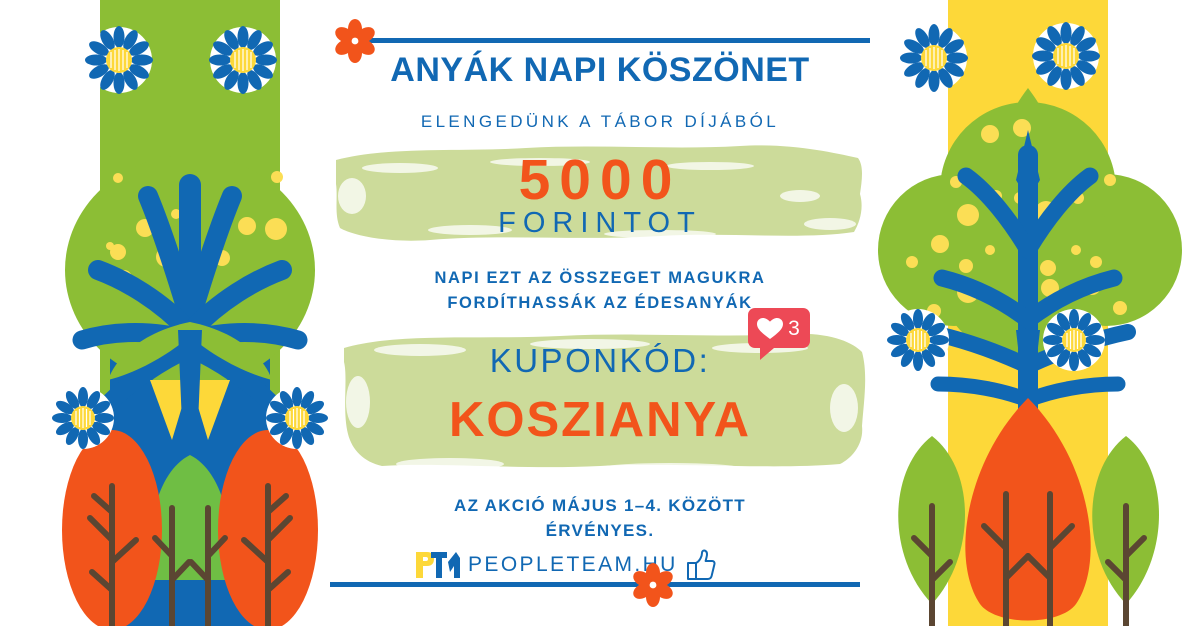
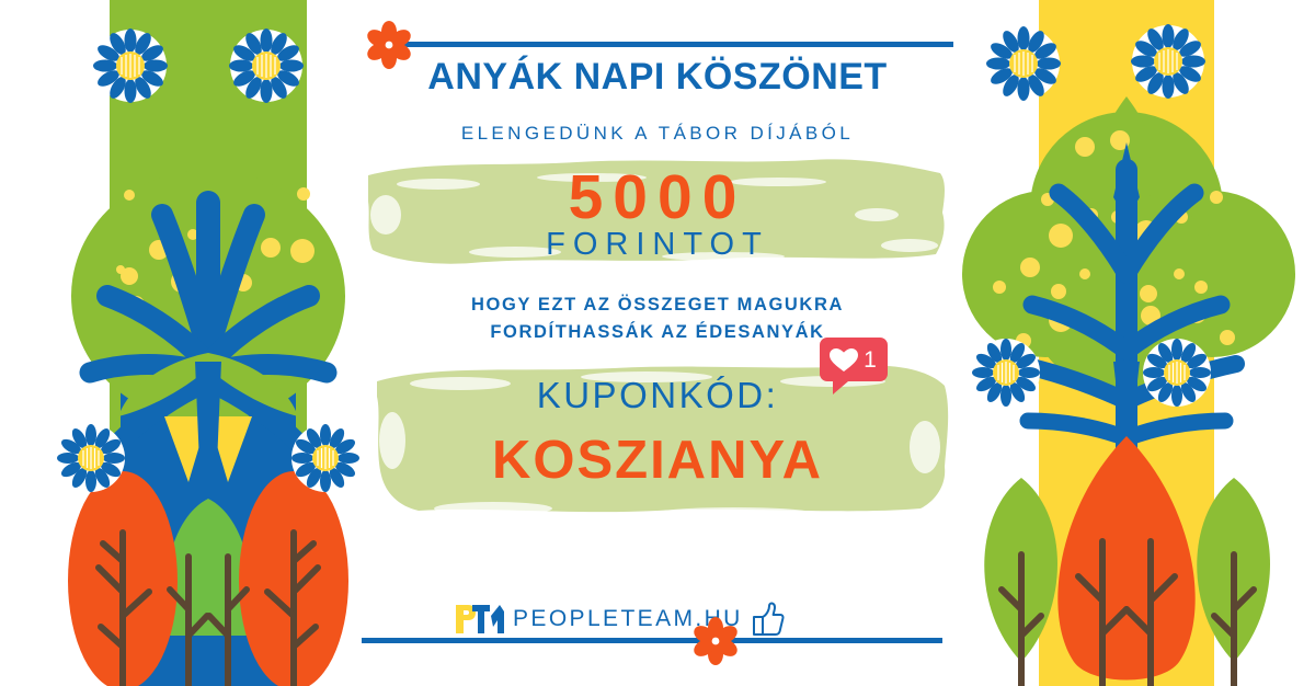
  ANYÁK NAPI KÖSZÖNET
  ELENGEDÜNK A TÁBOR DÍJÁBÓL
  5000
  FORINTOT
- NAPI EZT AZ ÖSSZEGET MAGUKRA
+ HOGY EZT AZ ÖSSZEGET MAGUKRA
  FORDÍTHASSÁK AZ ÉDESANYÁK
  KUPONKÓD:
  KOSZIANYA
- 3
+ 1
- AZ AKCIÓ MÁJUS 1–4. KÖZÖTT
- ÉRVÉNYES.
  PEOPLETEAM.U
